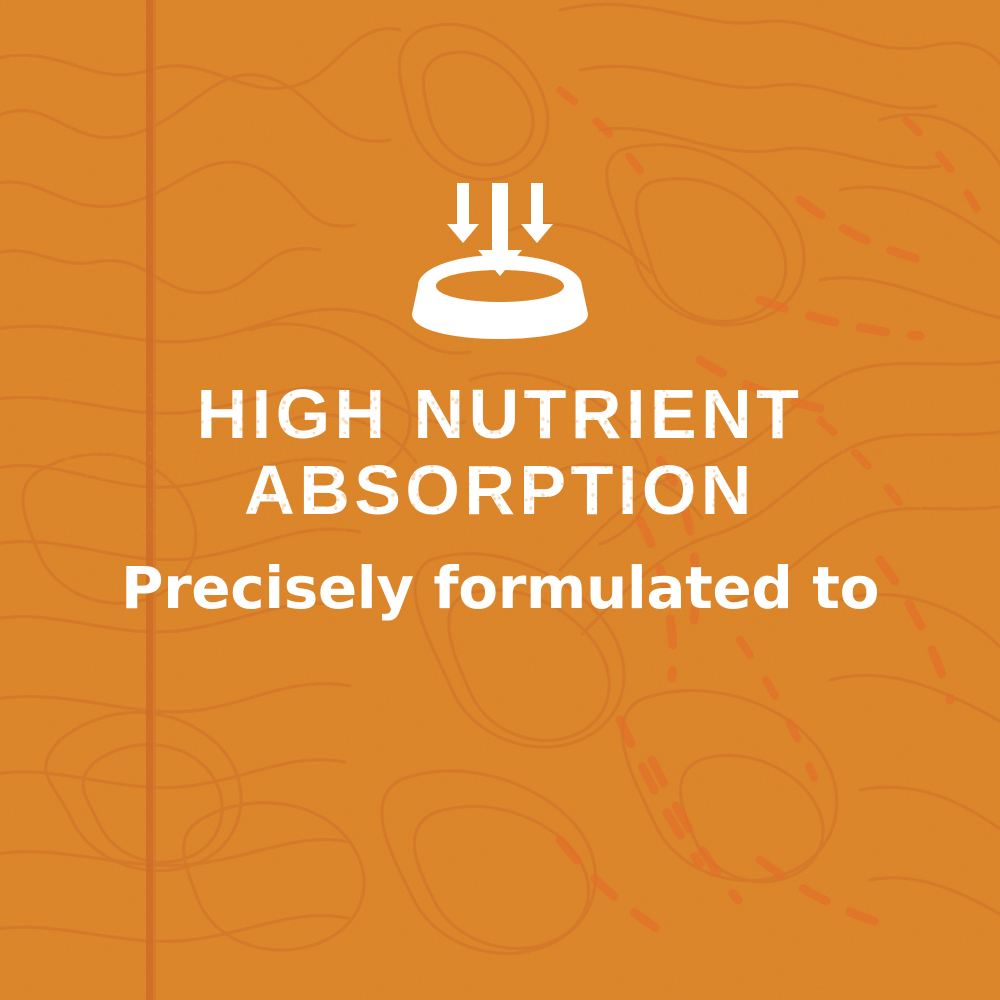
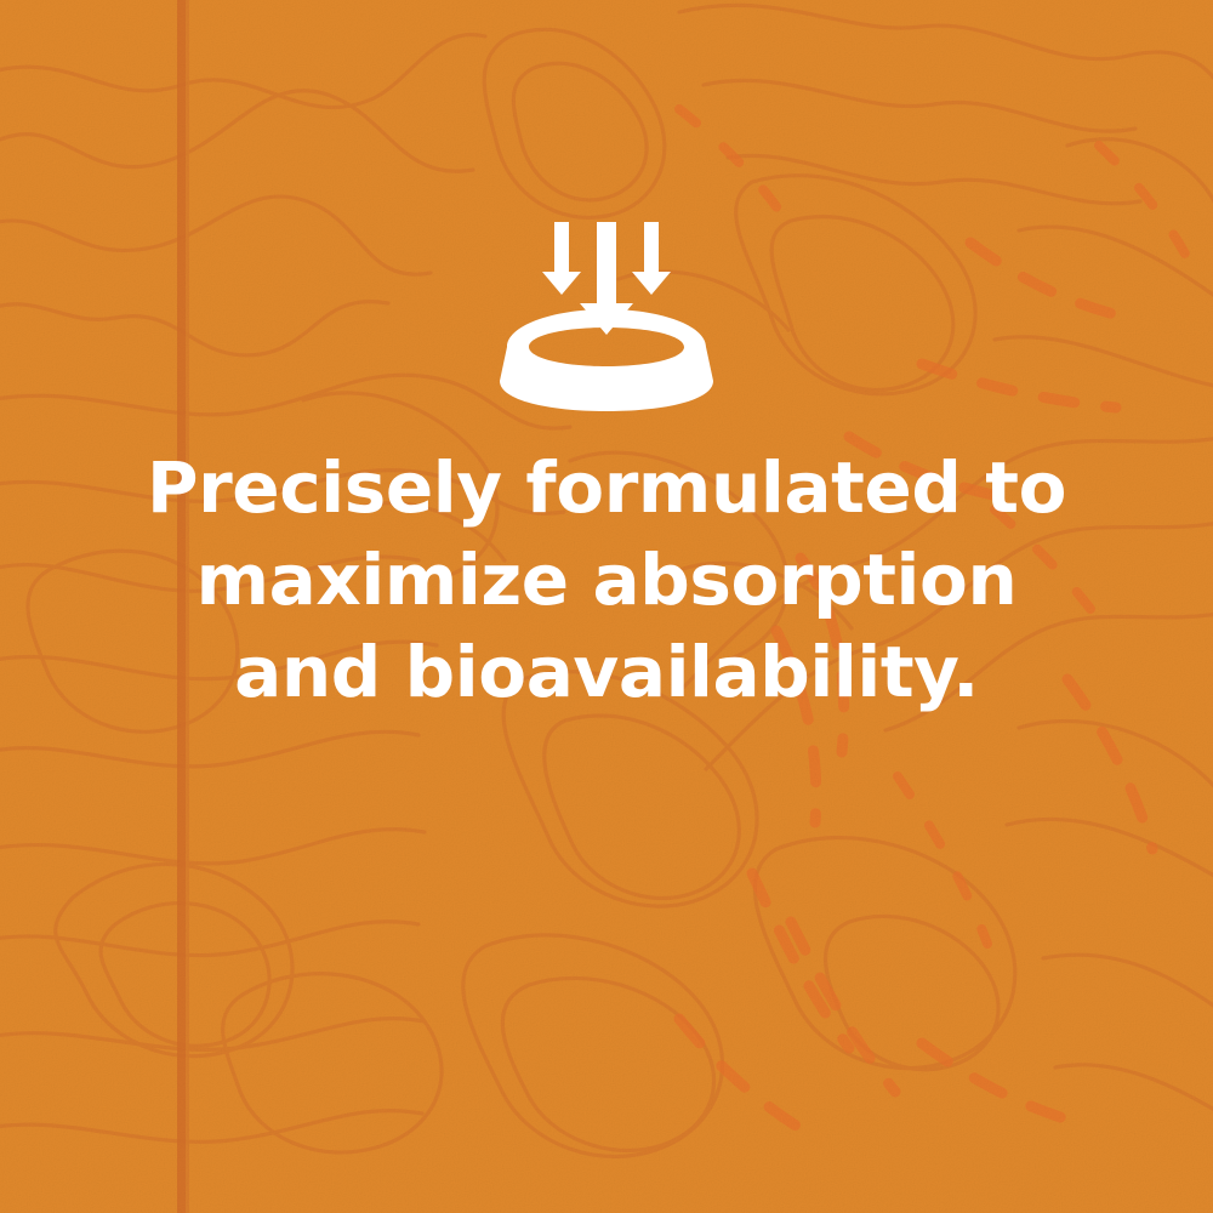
- HIGH NUTRIENT
- ABSORPTION
  Precisely formulated to
+ maximize absorption
+ and bioavailability.
